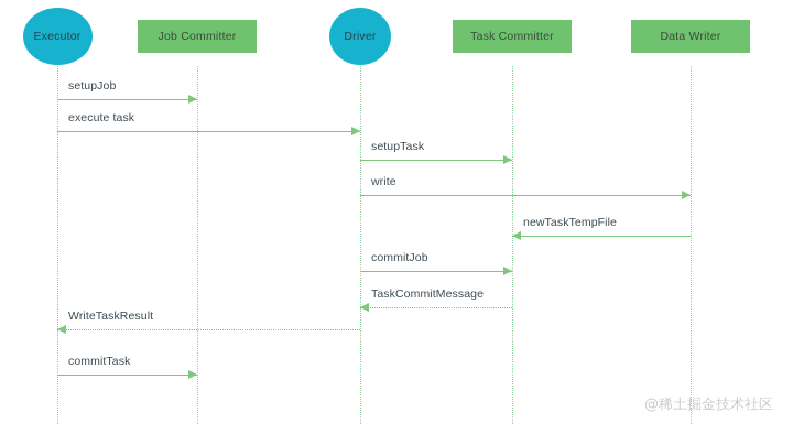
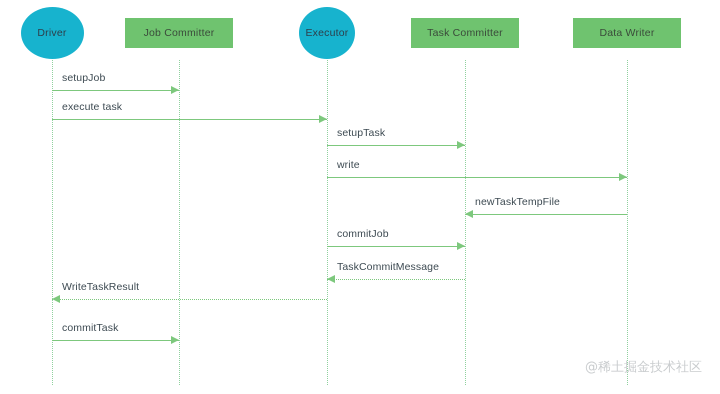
  setupJob
  execute task
  setupTask
  write
  newTaskTempFile
  commitJob
  TaskCommitMessage
  WriteTaskResult
  commitTask
- Executor
+ Driver
  Job Committer
- Driver
+ Executor
  Task Committer
  Data Writer
  @稀土掘金技术社区
